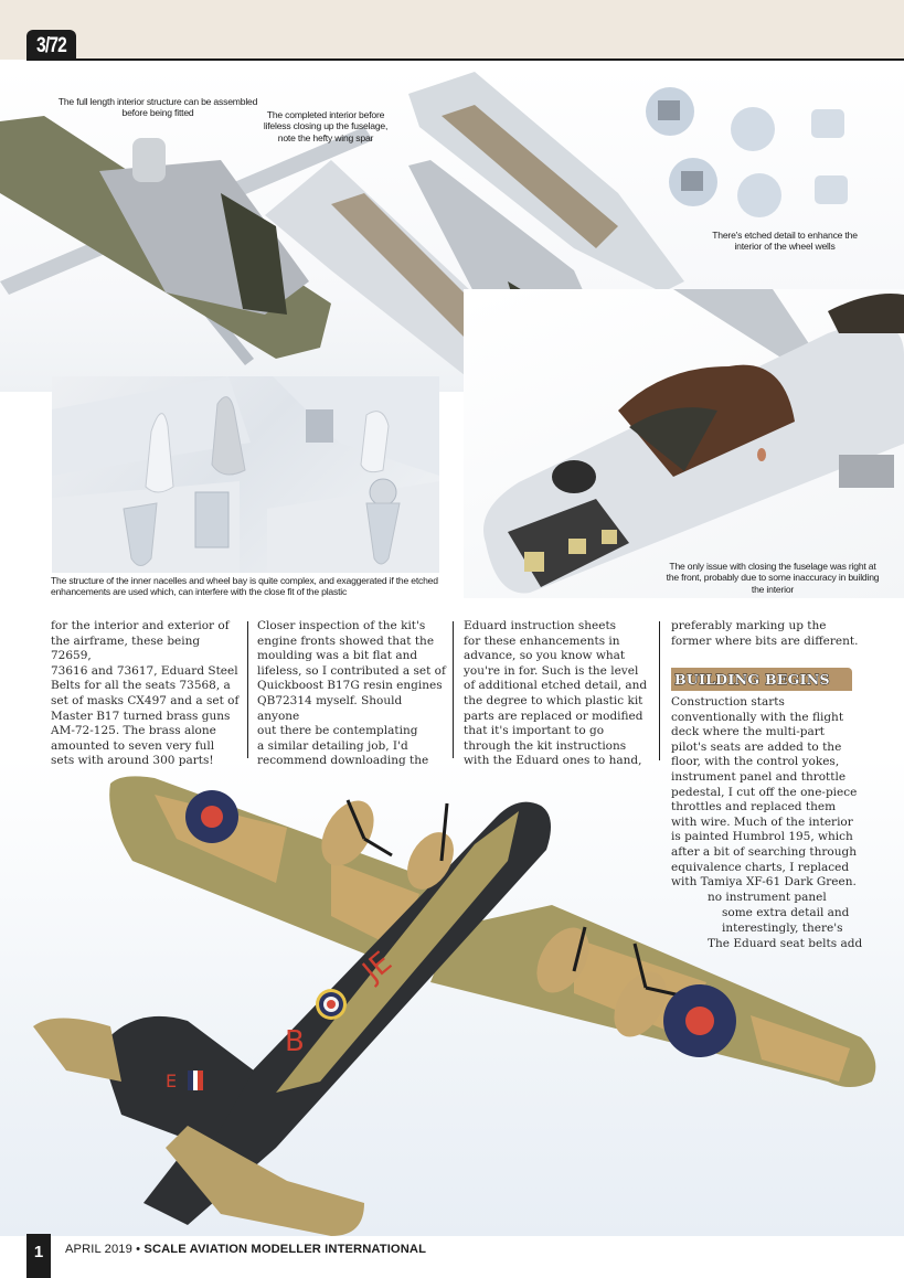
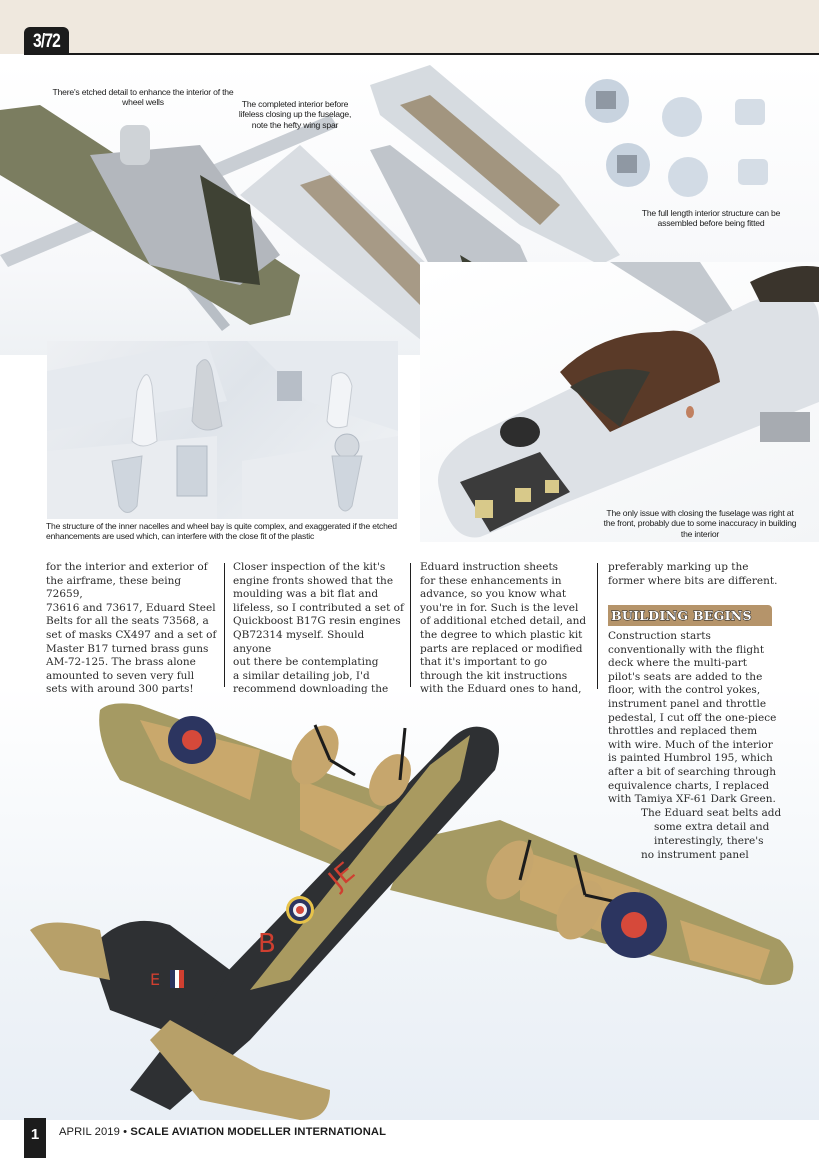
  3/72
- The full length interior structure can be assembled before being fitted
+ There's etched detail to enhance the interior of the wheel wells
  The completed interior before lifeless closing up the fuselage, note the hefty wing spar
- There's etched detail to enhance the interior of the wheel wells
+ The full length interior structure can be assembled before being fitted
  The structure of the inner nacelles and wheel bay is quite complex, and exaggerated if the etched enhancements are used which, can interfere with the close fit of the plastic
  The only issue with closing the fuselage was right at the front, probably due to some inaccuracy in building the interior
  B
  E
  for the interior and exterior of
  the airframe, these being 72659,
  73616 and 73617, Eduard Steel
  Belts for all the seats 73568, a
  set of masks CX497 and a set of
  Master B17 turned brass guns
  AM-72-125. The brass alone
  amounted to seven very full
  sets with around 300 parts!
  Closer inspection of the kit's
  engine fronts showed that the
  moulding was a bit flat and
  lifeless, so I contributed a set of
  Quickboost B17G resin engines
  QB72314 myself. Should anyone
  out there be contemplating
  a similar detailing job, I'd
  recommend downloading the
  Eduard instruction sheets
  for these enhancements in
  advance, so you know what
  you're in for. Such is the level
  of additional etched detail, and
  the degree to which plastic kit
  parts are replaced or modified
  that it's important to go
  through the kit instructions
  with the Eduard ones to hand,
  preferably marking up the
  former where bits are different.
  BUILDING BEGINS
  Construction starts
  conventionally with the flight
  deck where the multi-part
  pilot's seats are added to the
  floor, with the control yokes,
  instrument panel and throttle
  pedestal, I cut off the one-piece
  throttles and replaced them
  with wire. Much of the interior
  is painted Humbrol 195, which
  after a bit of searching through
  equivalence charts, I replaced
  with Tamiya XF-61 Dark Green.
- no instrument panel
+ The Eduard seat belts add
  some extra detail and
  interestingly, there's
- The Eduard seat belts add
+ no instrument panel
  1
  APRIL 2019 • SCALE AVIATION MODELLER INTERNATIONAL
